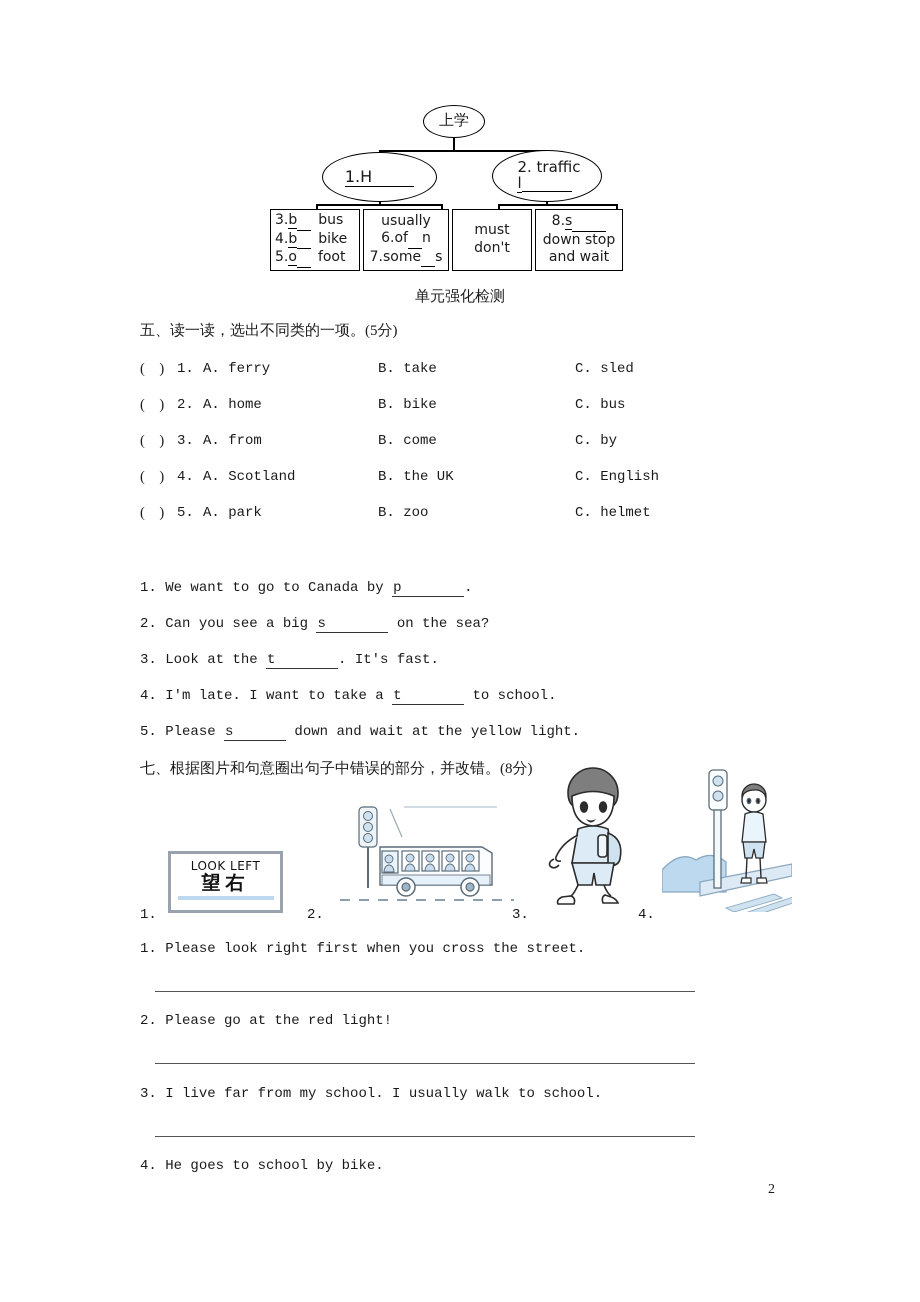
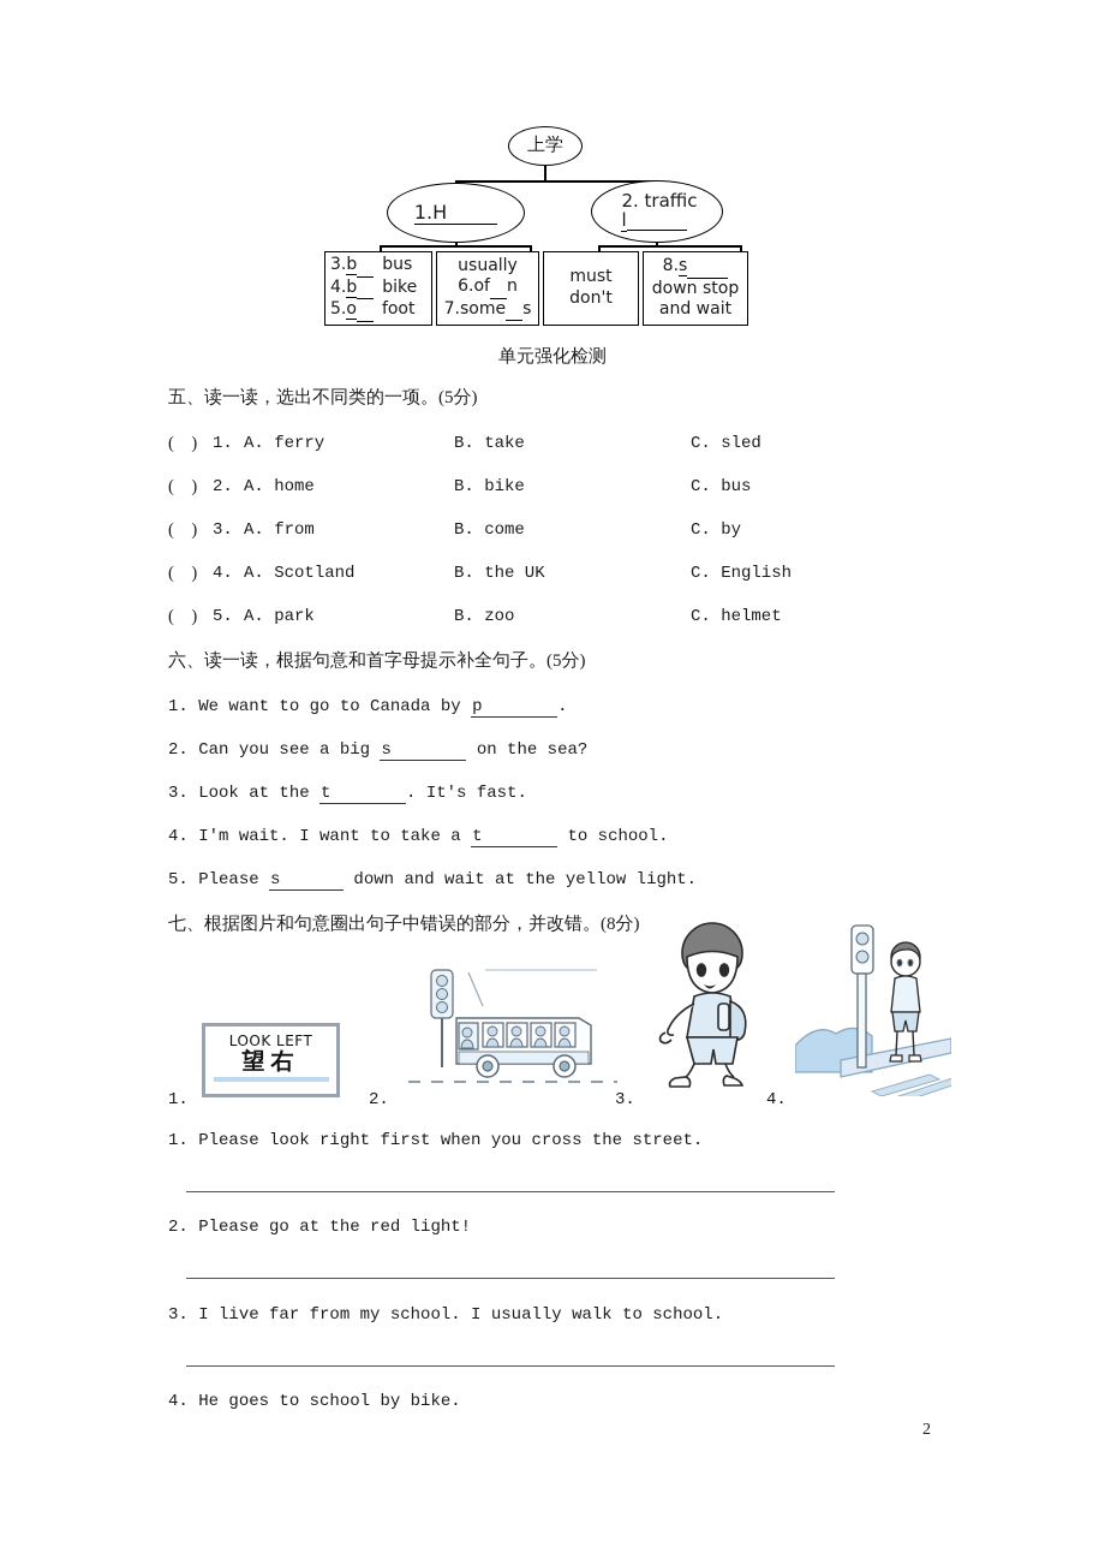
  上学
  1.H
  2. traffic
  l
  3.b bus
  4.b bike
  5.o foot
  usually
  6.of n
  7.some s
  must
  don't
  8.s
  down stop
  and wait
  单元强化检测
  五、读一读，选出不同类的一项。(5分)
  ( )
  1.
  A. ferry
  B. take
  C. sled
  ( )
  2.
  A. home
  B. bike
  C. bus
  ( )
  3.
  A. from
  B. come
  C. by
  ( )
  4.
  A. Scotland
  B. the UK
  C. English
  ( )
  5.
  A. park
  B. zoo
  C. helmet
+ 六、读一读，根据句意和首字母提示补全句子。(5分)
  1. We want to go to Canada by p .
  2. Can you see a big s on the sea?
  3. Look at the t . It's fast.
- 4. I'm late. I want to take a t to school.
+ 4. I'm wait. I want to take a t to school.
  5. Please s down and wait at the yellow light.
  七、根据图片和句意圈出句子中错误的部分，并改错。(8分)
  1.
  LOOK LEFT
  望右
  2.
  3.
  4.
  1. Please look right first when you cross the street.
  2. Please go at the red light!
  3. I live far from my school. I usually walk to school.
  4. He goes to school by bike.
  2
